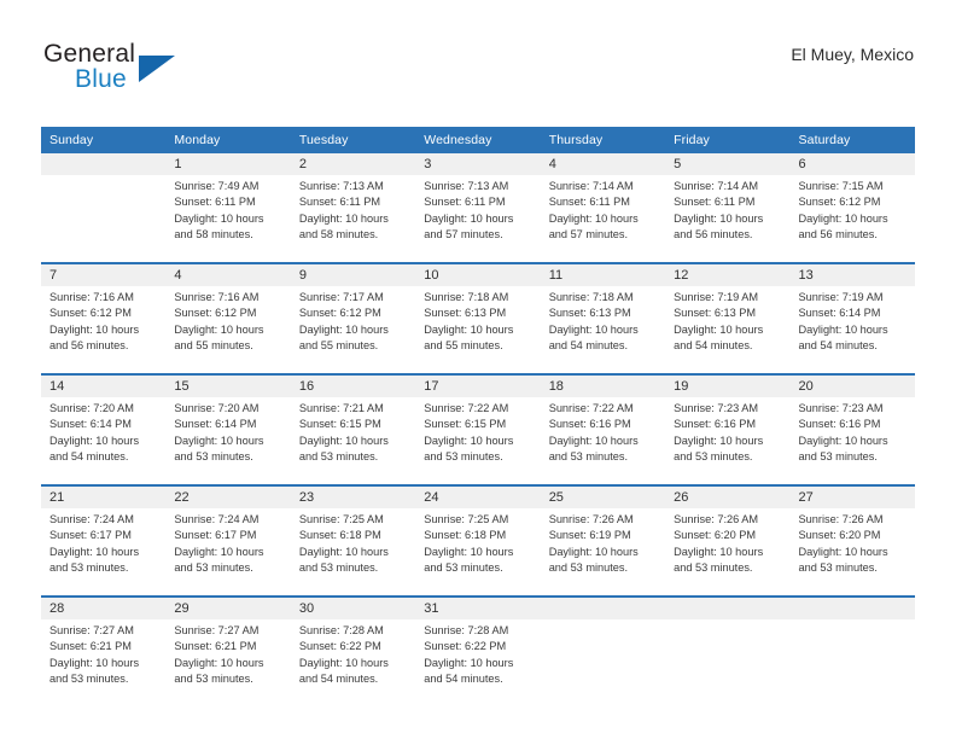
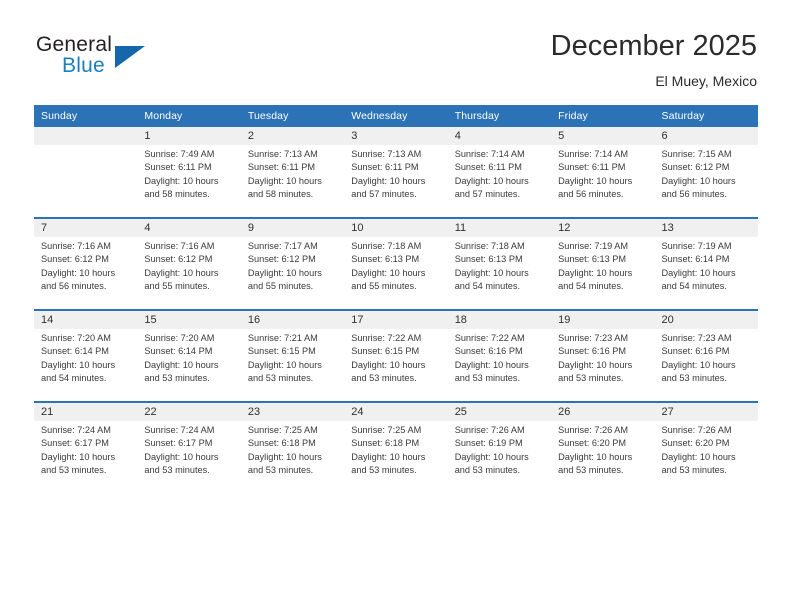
  General
  Blue
+ December 2025
  El Muey, Mexico
  Sunday	Monday	Tuesday	Wednesday	Thursday	Friday	Saturday
  	1Sunrise: 7:49 AMSunset: 6:11 PMDaylight: 10 hoursand 58 minutes.	2Sunrise: 7:13 AMSunset: 6:11 PMDaylight: 10 hoursand 58 minutes.	3Sunrise: 7:13 AMSunset: 6:11 PMDaylight: 10 hoursand 57 minutes.	4Sunrise: 7:14 AMSunset: 6:11 PMDaylight: 10 hoursand 57 minutes.	5Sunrise: 7:14 AMSunset: 6:11 PMDaylight: 10 hoursand 56 minutes.	6Sunrise: 7:15 AMSunset: 6:12 PMDaylight: 10 hoursand 56 minutes.
  7Sunrise: 7:16 AMSunset: 6:12 PMDaylight: 10 hoursand 56 minutes.	4Sunrise: 7:16 AMSunset: 6:12 PMDaylight: 10 hoursand 55 minutes.	9Sunrise: 7:17 AMSunset: 6:12 PMDaylight: 10 hoursand 55 minutes.	10Sunrise: 7:18 AMSunset: 6:13 PMDaylight: 10 hoursand 55 minutes.	11Sunrise: 7:18 AMSunset: 6:13 PMDaylight: 10 hoursand 54 minutes.	12Sunrise: 7:19 AMSunset: 6:13 PMDaylight: 10 hoursand 54 minutes.	13Sunrise: 7:19 AMSunset: 6:14 PMDaylight: 10 hoursand 54 minutes.
  14Sunrise: 7:20 AMSunset: 6:14 PMDaylight: 10 hoursand 54 minutes.	15Sunrise: 7:20 AMSunset: 6:14 PMDaylight: 10 hoursand 53 minutes.	16Sunrise: 7:21 AMSunset: 6:15 PMDaylight: 10 hoursand 53 minutes.	17Sunrise: 7:22 AMSunset: 6:15 PMDaylight: 10 hoursand 53 minutes.	18Sunrise: 7:22 AMSunset: 6:16 PMDaylight: 10 hoursand 53 minutes.	19Sunrise: 7:23 AMSunset: 6:16 PMDaylight: 10 hoursand 53 minutes.	20Sunrise: 7:23 AMSunset: 6:16 PMDaylight: 10 hoursand 53 minutes.
  21Sunrise: 7:24 AMSunset: 6:17 PMDaylight: 10 hoursand 53 minutes.	22Sunrise: 7:24 AMSunset: 6:17 PMDaylight: 10 hoursand 53 minutes.	23Sunrise: 7:25 AMSunset: 6:18 PMDaylight: 10 hoursand 53 minutes.	24Sunrise: 7:25 AMSunset: 6:18 PMDaylight: 10 hoursand 53 minutes.	25Sunrise: 7:26 AMSunset: 6:19 PMDaylight: 10 hoursand 53 minutes.	26Sunrise: 7:26 AMSunset: 6:20 PMDaylight: 10 hoursand 53 minutes.	27Sunrise: 7:26 AMSunset: 6:20 PMDaylight: 10 hoursand 53 minutes.
- 28Sunrise: 7:27 AMSunset: 6:21 PMDaylight: 10 hoursand 53 minutes.	29Sunrise: 7:27 AMSunset: 6:21 PMDaylight: 10 hoursand 53 minutes.	30Sunrise: 7:28 AMSunset: 6:22 PMDaylight: 10 hoursand 54 minutes.	31Sunrise: 7:28 AMSunset: 6:22 PMDaylight: 10 hoursand 54 minutes.
